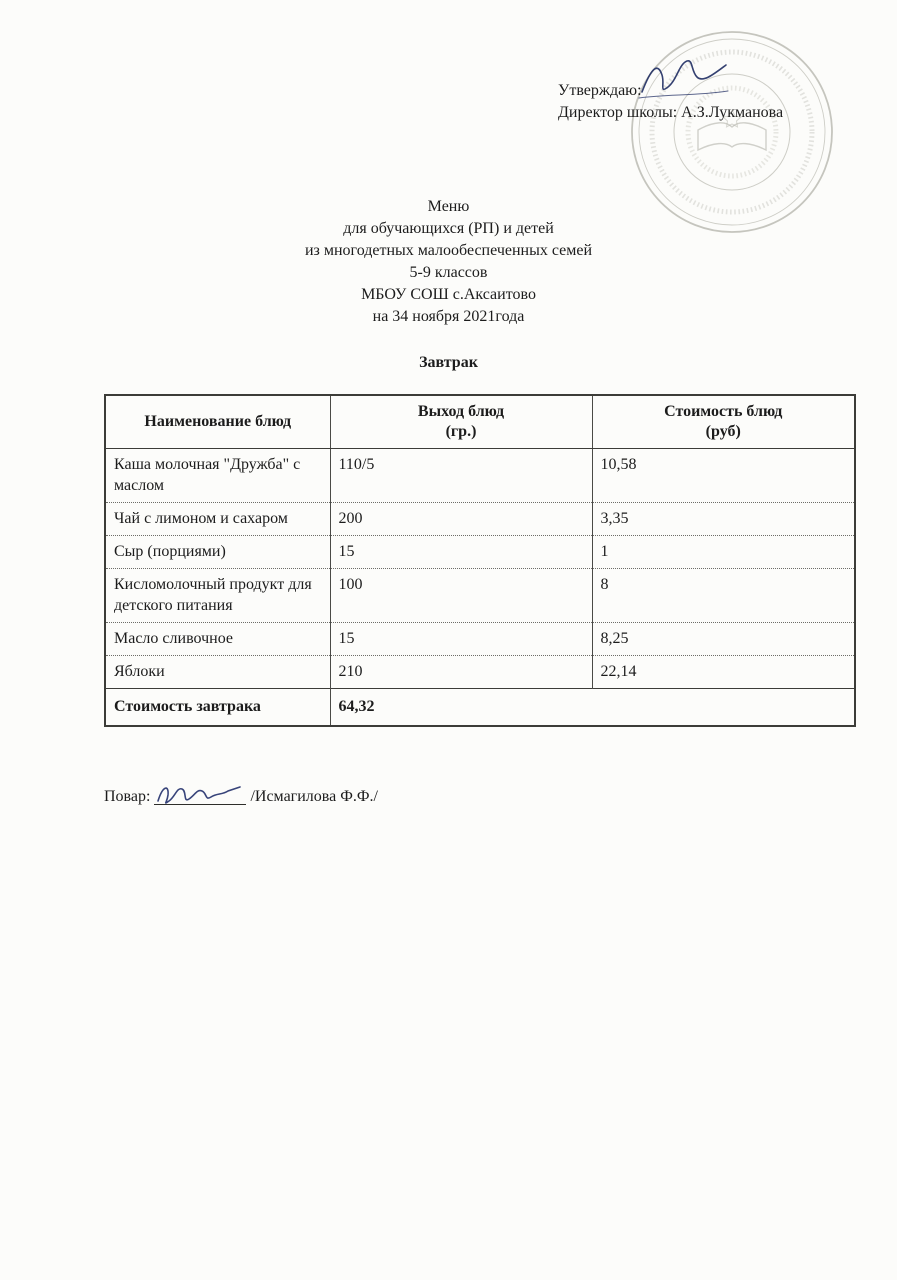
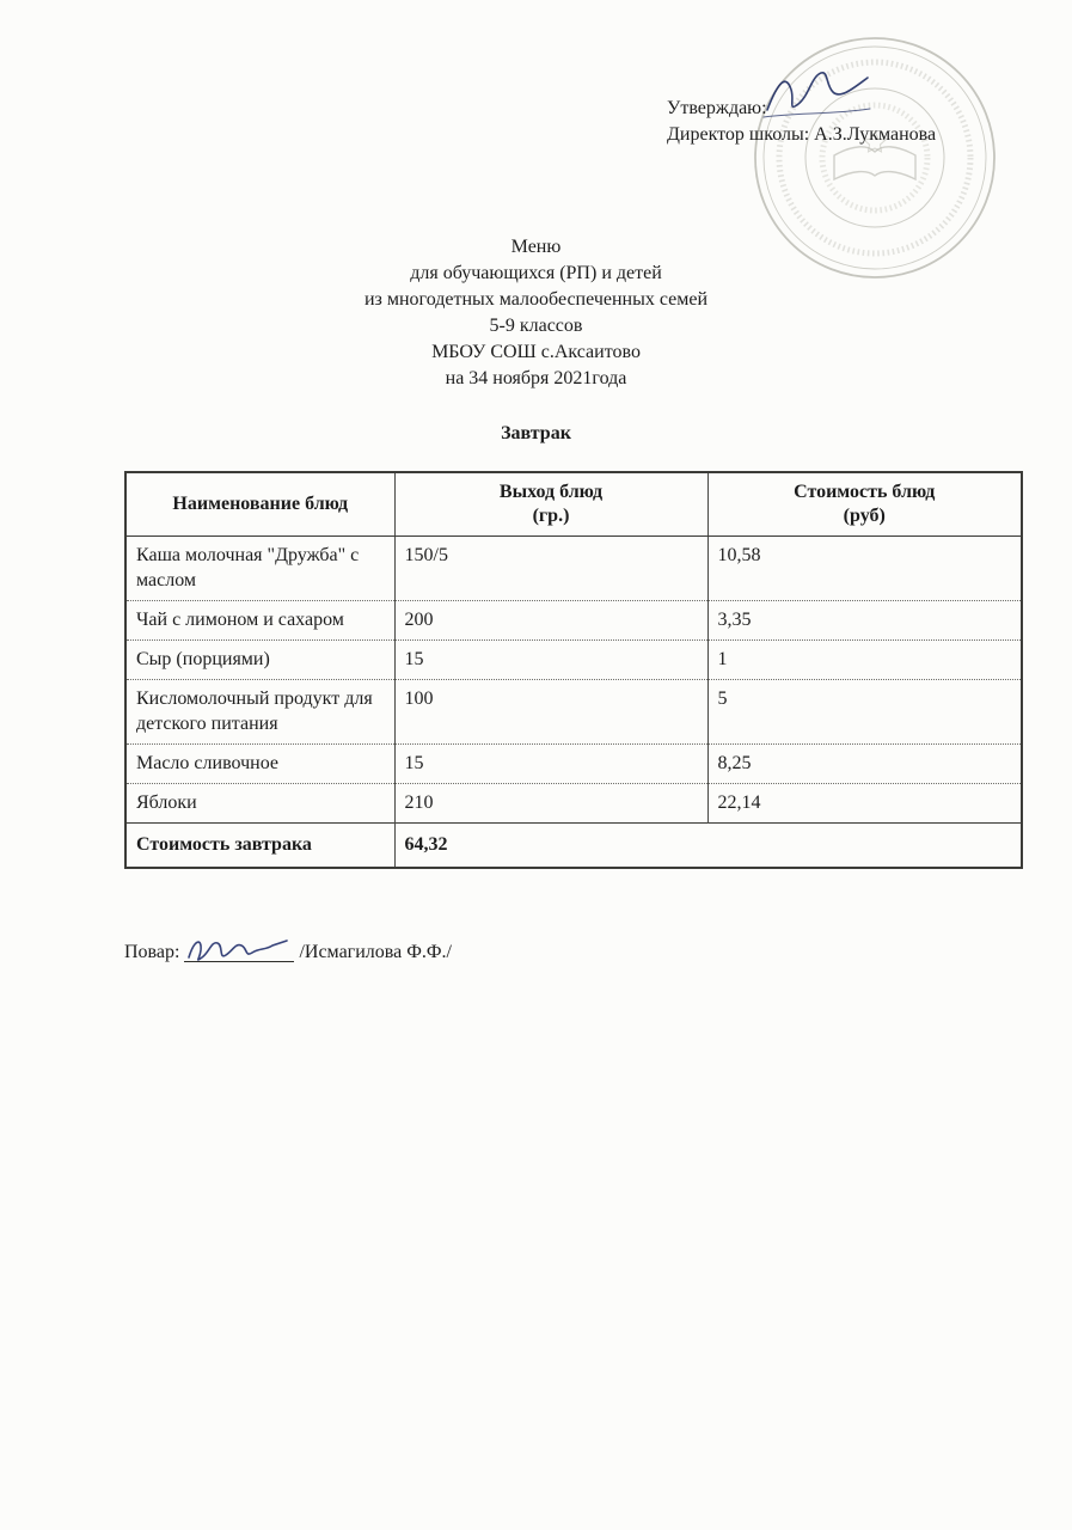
  Утверждаю:
  Директор школы: А.З.Лукманова
  Меню
  для обучающихся (РП) и детей
  из многодетных малообеспеченных семей
  5-9 классов
  МБОУ СОШ с.Аксаитово
  на 34 ноября 2021года
  Завтрак
  Наименование блюд	Выход блюд (гр.)	Стоимость блюд (руб)
- Каша молочная "Дружба" с маслом	110/5	10,58
+ Каша молочная "Дружба" с маслом	150/5	10,58
  Чай с лимоном и сахаром	200	3,35
  Сыр (порциями)	15	1
- Кисломолочный продукт для детского питания	100	8
+ Кисломолочный продукт для детского питания	100	5
  Масло сливочное	15	8,25
  Яблоки	210	22,14
  Стоимость завтрака	64,32
  Повар: /Исмагилова Ф.Ф./
